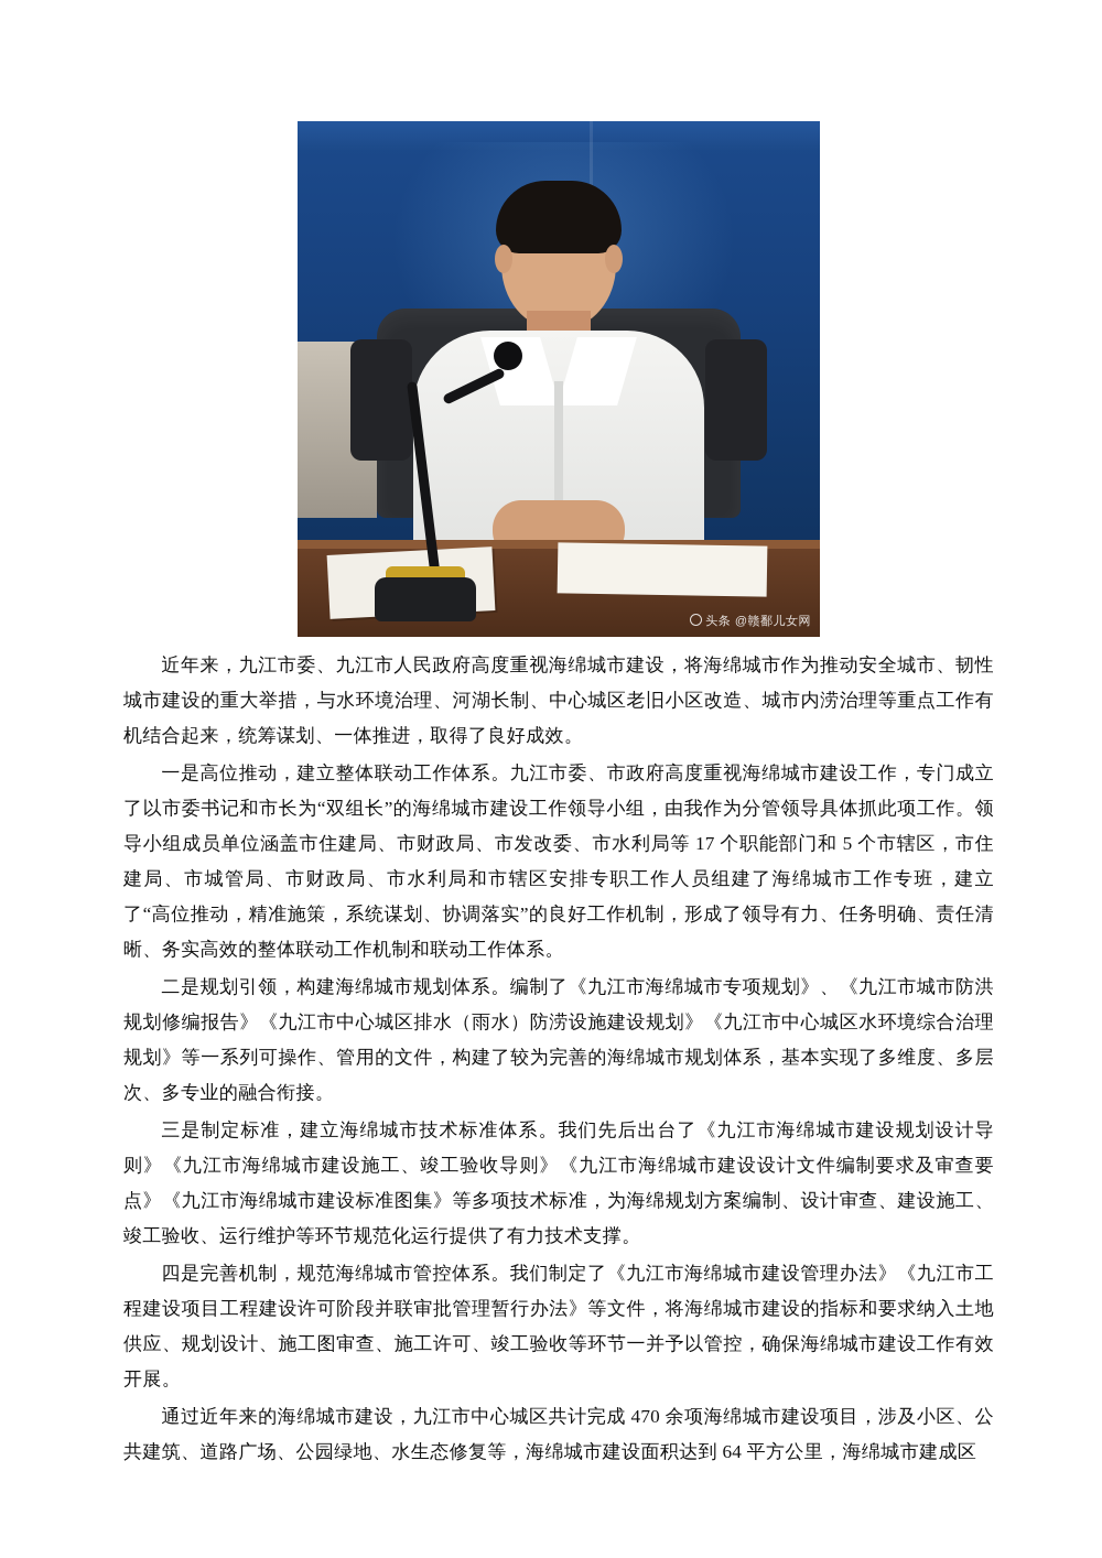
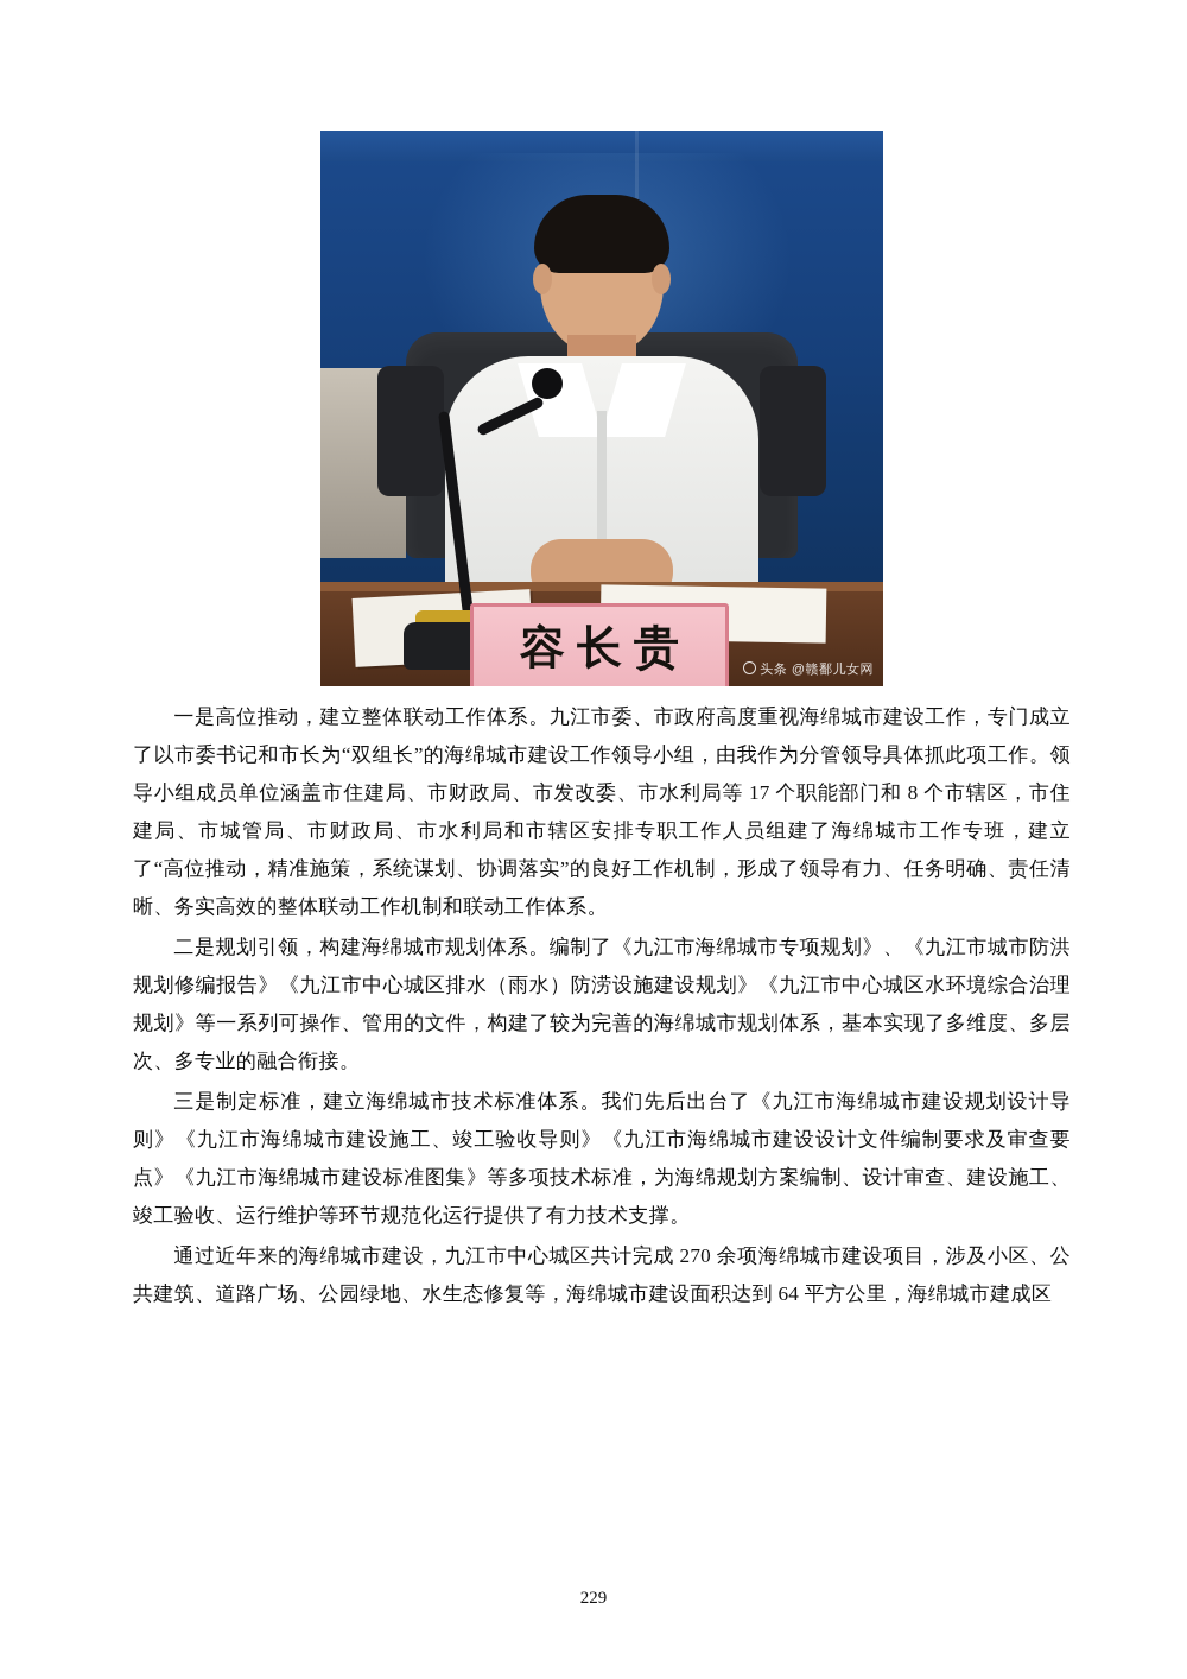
+ 容长贵
  头条 @赣鄱儿女网
- 近年来，九江市委、九江市人民政府高度重视海绵城市建设，将海绵城市作为推动安全城市、韧性城市建设的重大举措，与水环境治理、河湖长制、中心城区老旧小区改造、城市内涝治理等重点工作有机结合起来，统筹谋划、一体推进，取得了良好成效。
- 一是高位推动，建立整体联动工作体系。九江市委、市政府高度重视海绵城市建设工作，专门成立了以市委书记和市长为“双组长”的海绵城市建设工作领导小组，由我作为分管领导具体抓此项工作。领导小组成员单位涵盖市住建局、市财政局、市发改委、市水利局等 17 个职能部门和 5 个市辖区，市住建局、市城管局、市财政局、市水利局和市辖区安排专职工作人员组建了海绵城市工作专班，建立了“高位推动，精准施策，系统谋划、协调落实”的良好工作机制，形成了领导有力、任务明确、责任清晰、务实高效的整体联动工作机制和联动工作体系。
+ 一是高位推动，建立整体联动工作体系。九江市委、市政府高度重视海绵城市建设工作，专门成立了以市委书记和市长为“双组长”的海绵城市建设工作领导小组，由我作为分管领导具体抓此项工作。领导小组成员单位涵盖市住建局、市财政局、市发改委、市水利局等 17 个职能部门和 8 个市辖区，市住建局、市城管局、市财政局、市水利局和市辖区安排专职工作人员组建了海绵城市工作专班，建立了“高位推动，精准施策，系统谋划、协调落实”的良好工作机制，形成了领导有力、任务明确、责任清晰、务实高效的整体联动工作机制和联动工作体系。
  二是规划引领，构建海绵城市规划体系。编制了《九江市海绵城市专项规划》、《九江市城市防洪规划修编报告》《九江市中心城区排水（雨水）防涝设施建设规划》《九江市中心城区水环境综合治理规划》等一系列可操作、管用的文件，构建了较为完善的海绵城市规划体系，基本实现了多维度、多层次、多专业的融合衔接。
  三是制定标准，建立海绵城市技术标准体系。我们先后出台了《九江市海绵城市建设规划设计导则》《九江市海绵城市建设施工、竣工验收导则》《九江市海绵城市建设设计文件编制要求及审查要点》《九江市海绵城市建设标准图集》等多项技术标准，为海绵规划方案编制、设计审查、建设施工、竣工验收、运行维护等环节规范化运行提供了有力技术支撑。
- 四是完善机制，规范海绵城市管控体系。我们制定了《九江市海绵城市建设管理办法》《九江市工程建设项目工程建设许可阶段并联审批管理暂行办法》等文件，将海绵城市建设的指标和要求纳入土地供应、规划设计、施工图审查、施工许可、竣工验收等环节一并予以管控，确保海绵城市建设工作有效开展。
- 通过近年来的海绵城市建设，九江市中心城区共计完成 470 余项海绵城市建设项目，涉及小区、公共建筑、道路广场、公园绿地、水生态修复等，海绵城市建设面积达到 64 平方公里，海绵城市建成区
+ 通过近年来的海绵城市建设，九江市中心城区共计完成 270 余项海绵城市建设项目，涉及小区、公共建筑、道路广场、公园绿地、水生态修复等，海绵城市建设面积达到 64 平方公里，海绵城市建成区
+ 229
